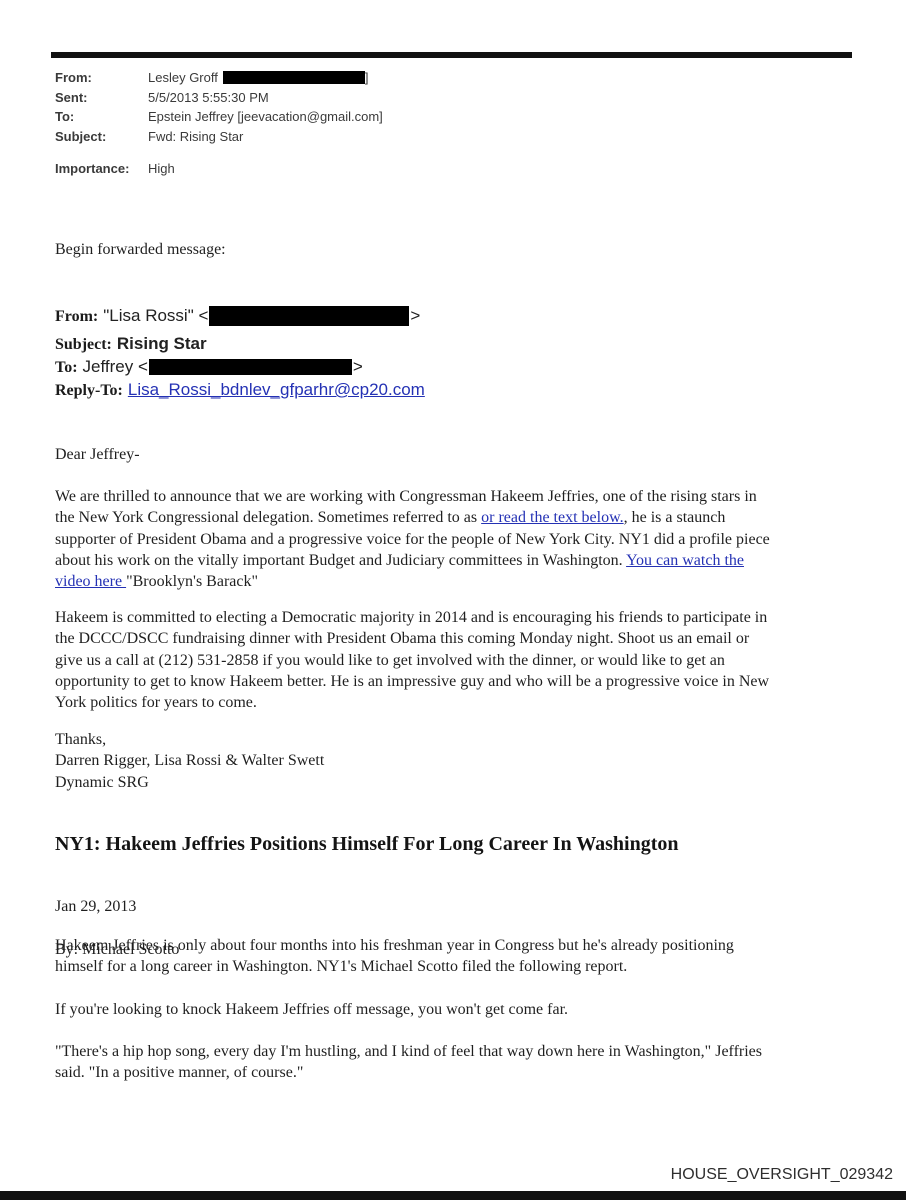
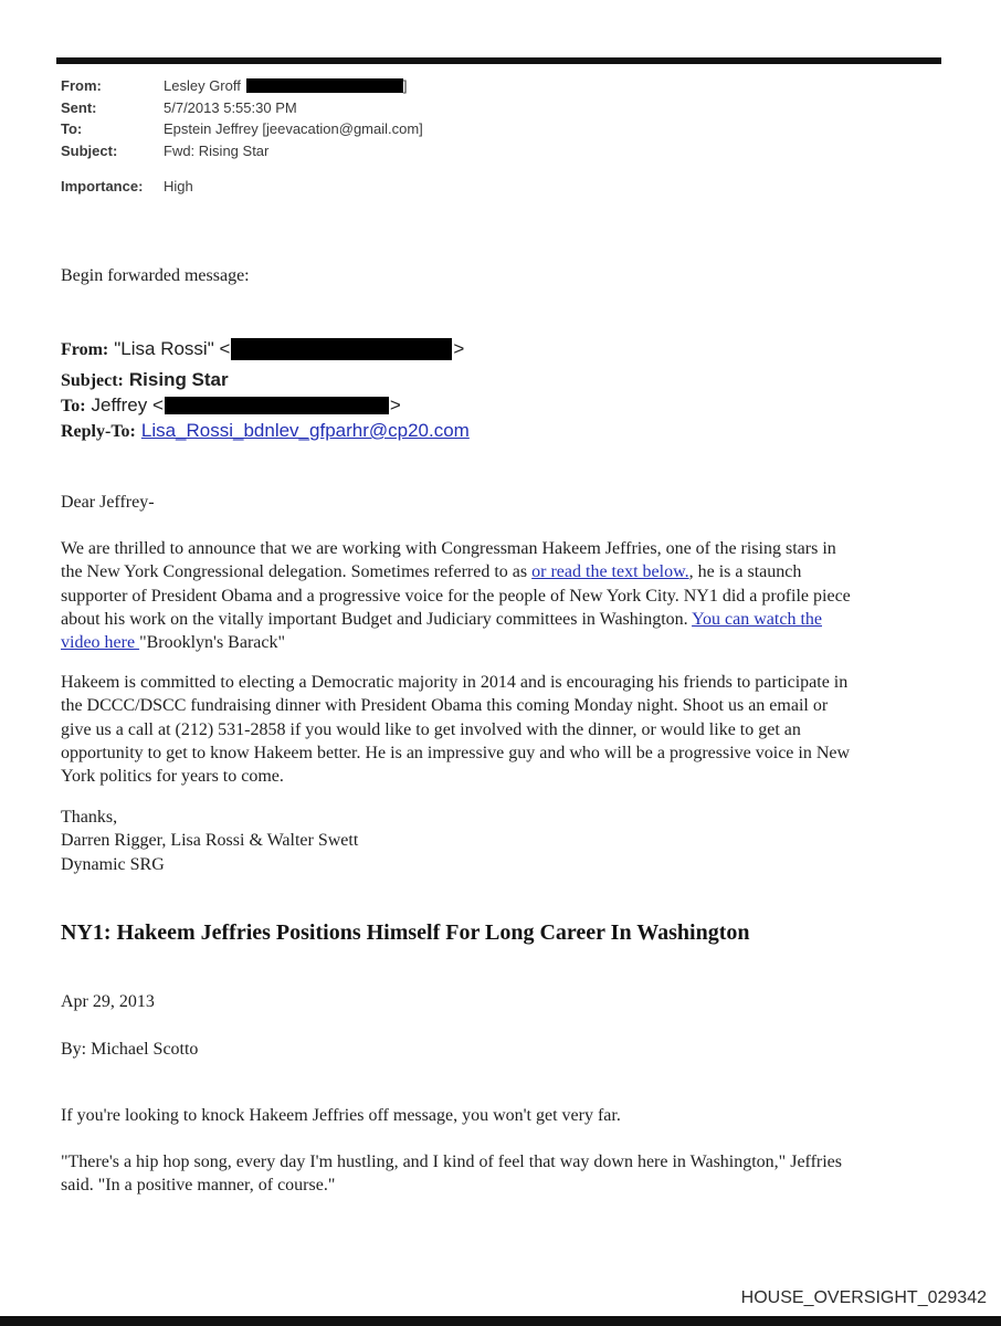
  From:
  Lesley Groff ]
  Sent:
- 5/5/2013 5:55:30 PM
+ 5/7/2013 5:55:30 PM
  To:
  Epstein Jeffrey [jeevacation@gmail.com]
  Subject:
  Fwd: Rising Star
  Importance:
  High
  Begin forwarded message:
  From: "Lisa Rossi" < >
  Subject: Rising Star
  To: Jeffrey < >
  Reply-To: Lisa_Rossi_bdnlev_gfparhr@cp20.com
  Dear Jeffrey-
  We are thrilled to announce that we are working with Congressman Hakeem Jeffries, one of the rising stars in
  the New York Congressional delegation. Sometimes referred to as or read the text below., he is a staunch
  supporter of President Obama and a progressive voice for the people of New York City. NY1 did a profile piece
  about his work on the vitally important Budget and Judiciary committees in Washington. You can watch the
  video here "Brooklyn's Barack"
  Hakeem is committed to electing a Democratic majority in 2014 and is encouraging his friends to participate in
  the DCCC/DSCC fundraising dinner with President Obama this coming Monday night. Shoot us an email or
  give us a call at (212) 531-2858 if you would like to get involved with the dinner, or would like to get an
  opportunity to get to know Hakeem better. He is an impressive guy and who will be a progressive voice in New
  York politics for years to come.
  Thanks,
  Darren Rigger, Lisa Rossi & Walter Swett
  Dynamic SRG
  NY1: Hakeem Jeffries Positions Himself For Long Career In Washington
- Jan 29, 2013
+ Apr 29, 2013
  By: Michael Scotto
- Hakeem Jeffries is only about four months into his freshman year in Congress but he's already positioning
- himself for a long career in Washington. NY1's Michael Scotto filed the following report.
- If you're looking to knock Hakeem Jeffries off message, you won't get come far.
+ If you're looking to knock Hakeem Jeffries off message, you won't get very far.
  "There's a hip hop song, every day I'm hustling, and I kind of feel that way down here in Washington," Jeffries
  said. "In a positive manner, of course."
  HOUSE_OVERSIGHT_029342
